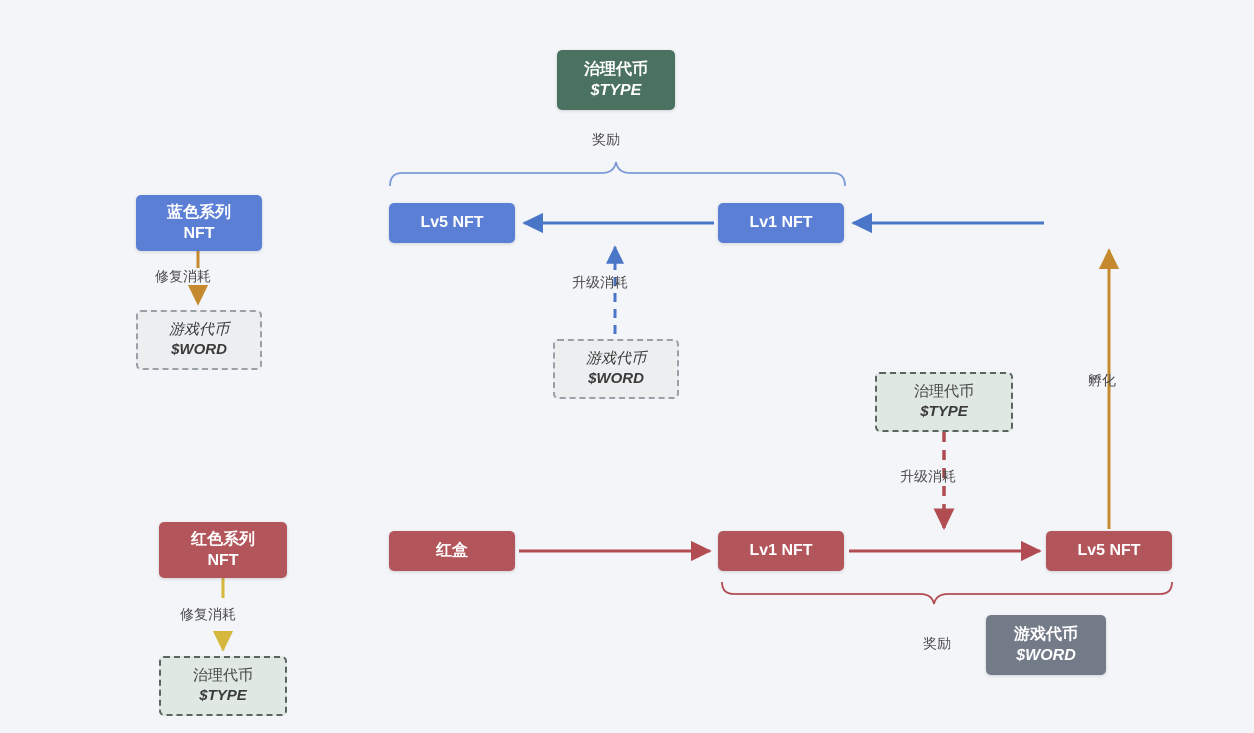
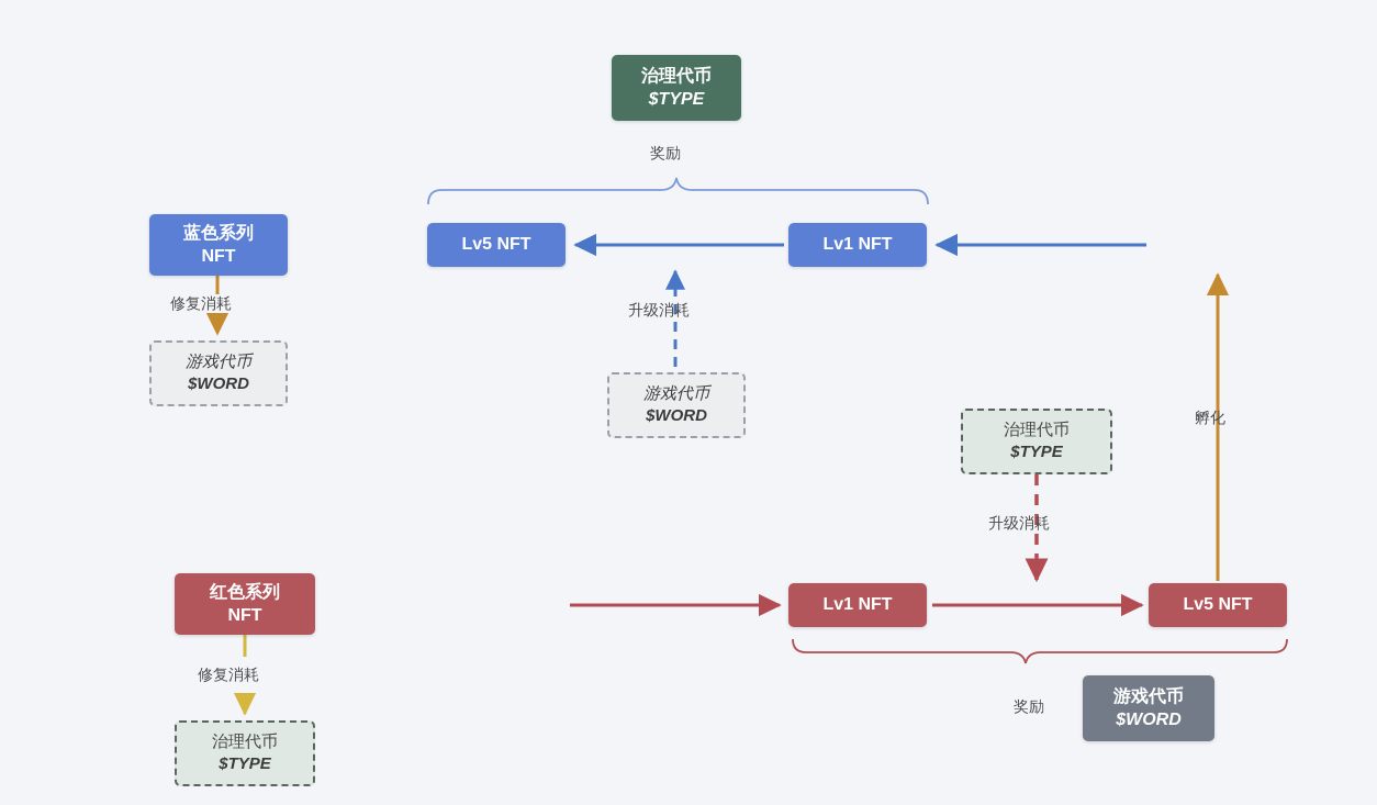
  治理代币
  $TYPE
  蓝色系列
  NFT
  游戏代币
  $WORD
  Lv5 NFT
  Lv1 NFT
  游戏代币
  $WORD
  治理代币
  $TYPE
  红色系列
  NFT
  治理代币
  $TYPE
- 红盒
  Lv1 NFT
  Lv5 NFT
  游戏代币
  $WORD
  奖励
  修复消耗
  升级消耗
  孵化
  修复消耗
  升级消耗
  奖励
